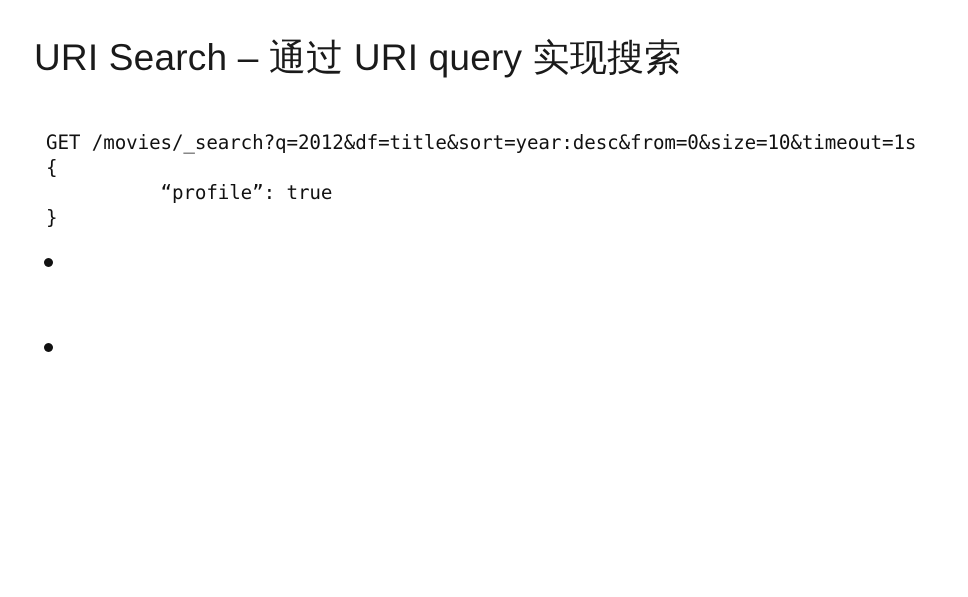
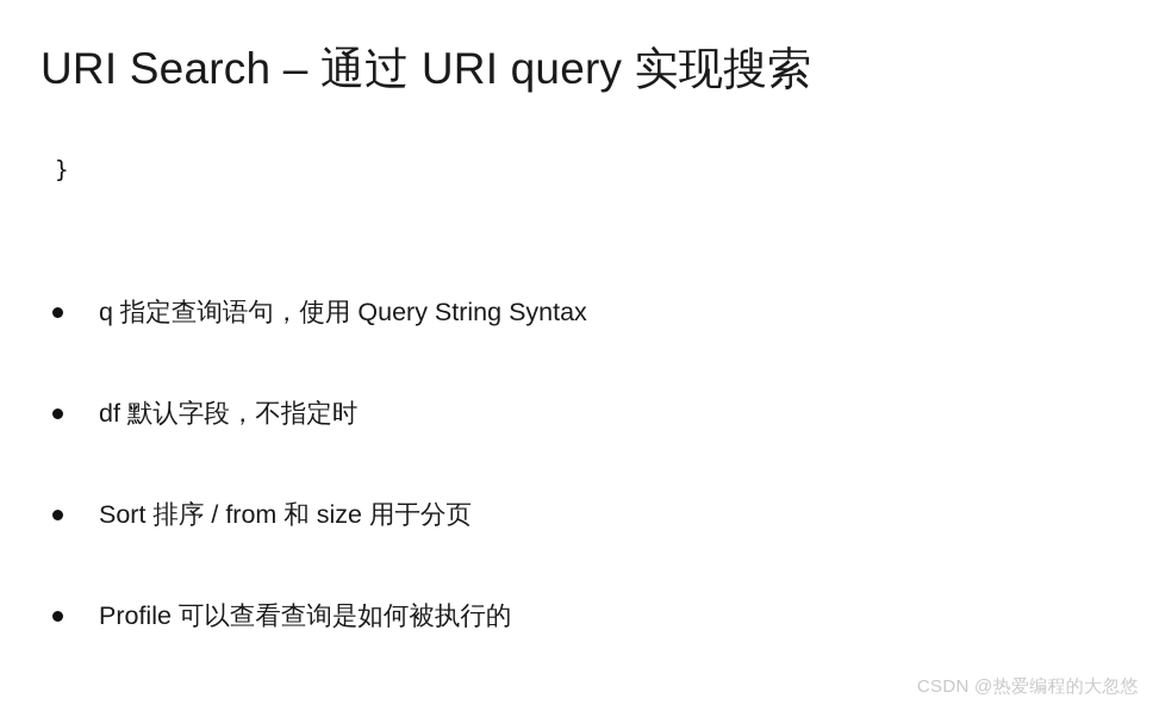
  URI Search – 通过 URI query 实现搜索
- GET /movies/_search?q=2012&df=title&sort=year:desc&from=0&size=10&timeout=1s
- {
- “profile”: true
  }
+ q 指定查询语句，使用 Query String Syntax
+ df 默认字段，不指定时
+ Sort 排序 / from 和 size 用于分页
+ Profile 可以查看查询是如何被执行的
+ CSDN @热爱编程的大忽悠
